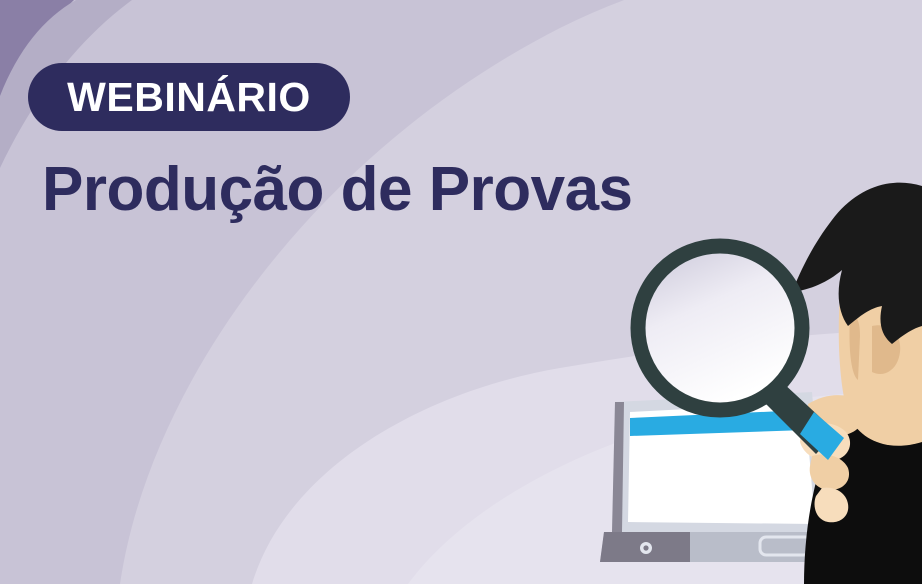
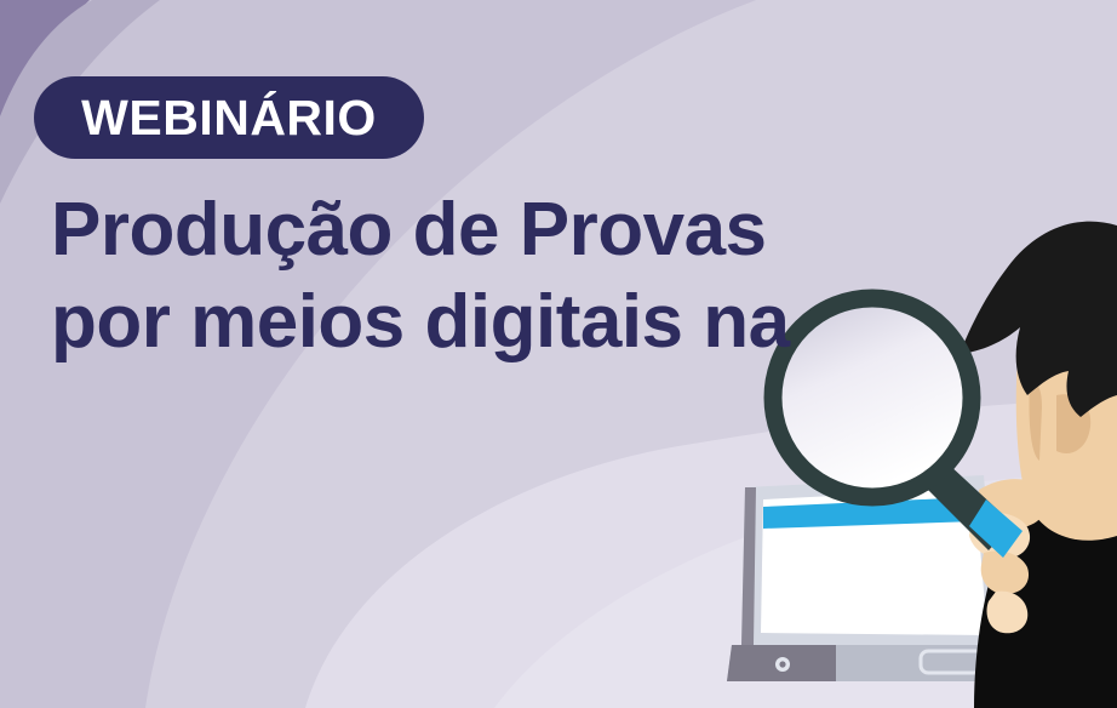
  WEBINÁRIO
  Produção de Provas
+ por meios digitais na
